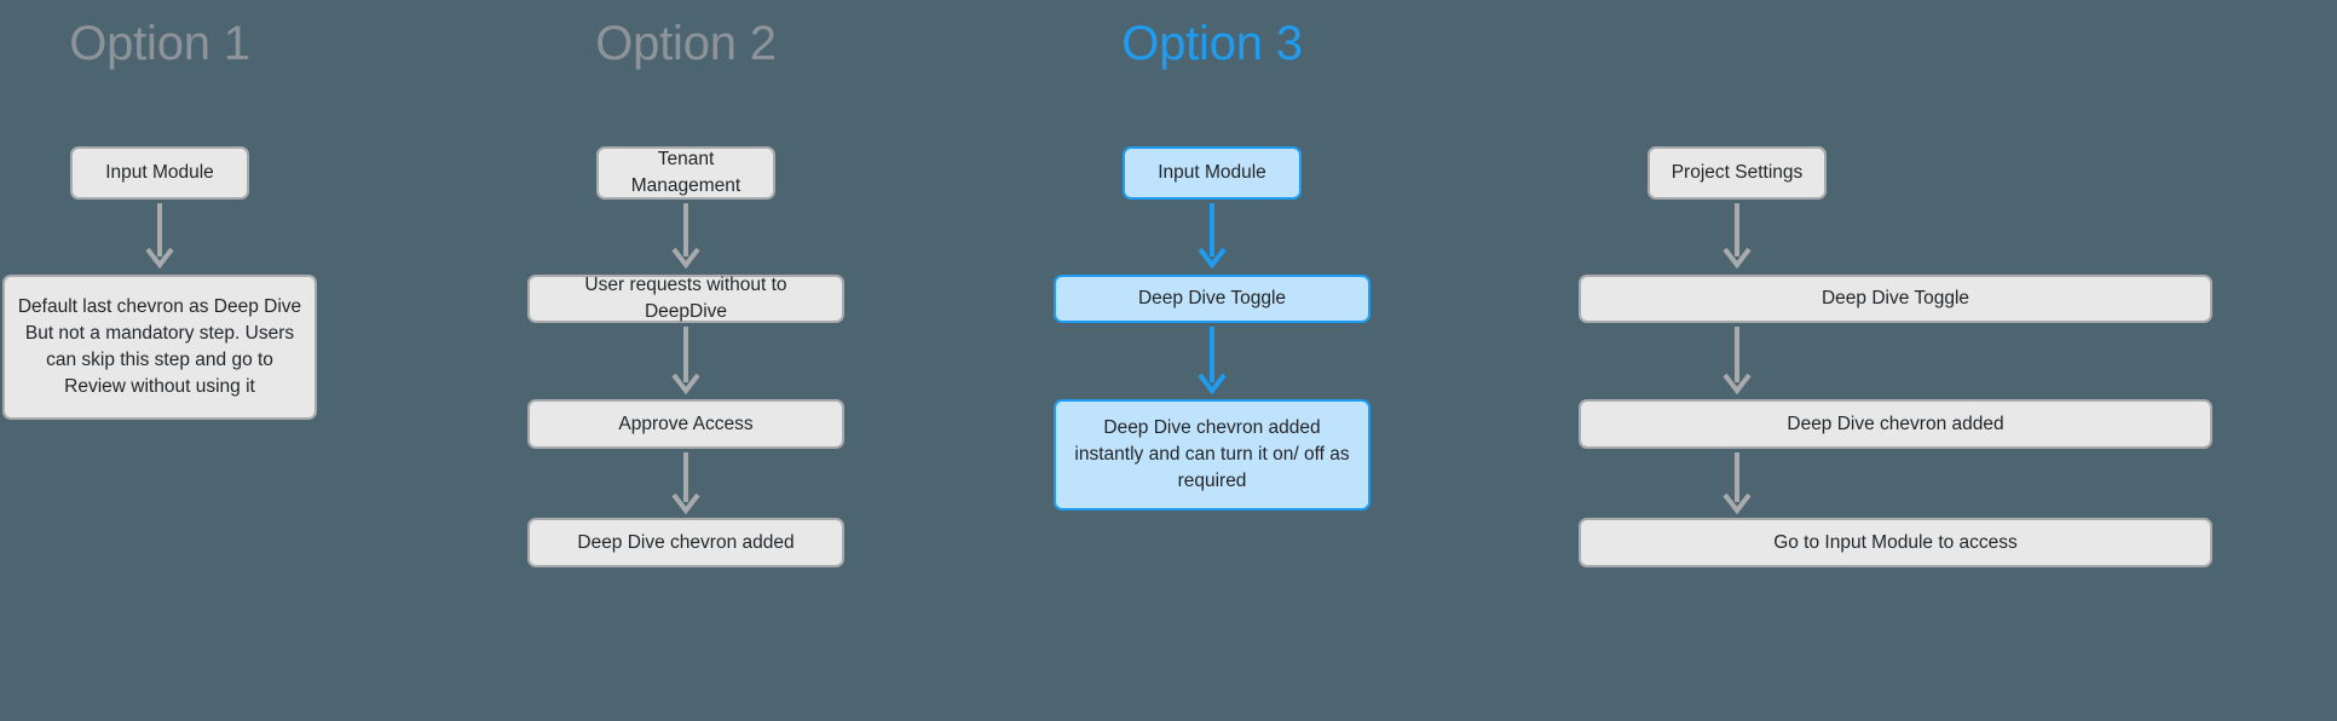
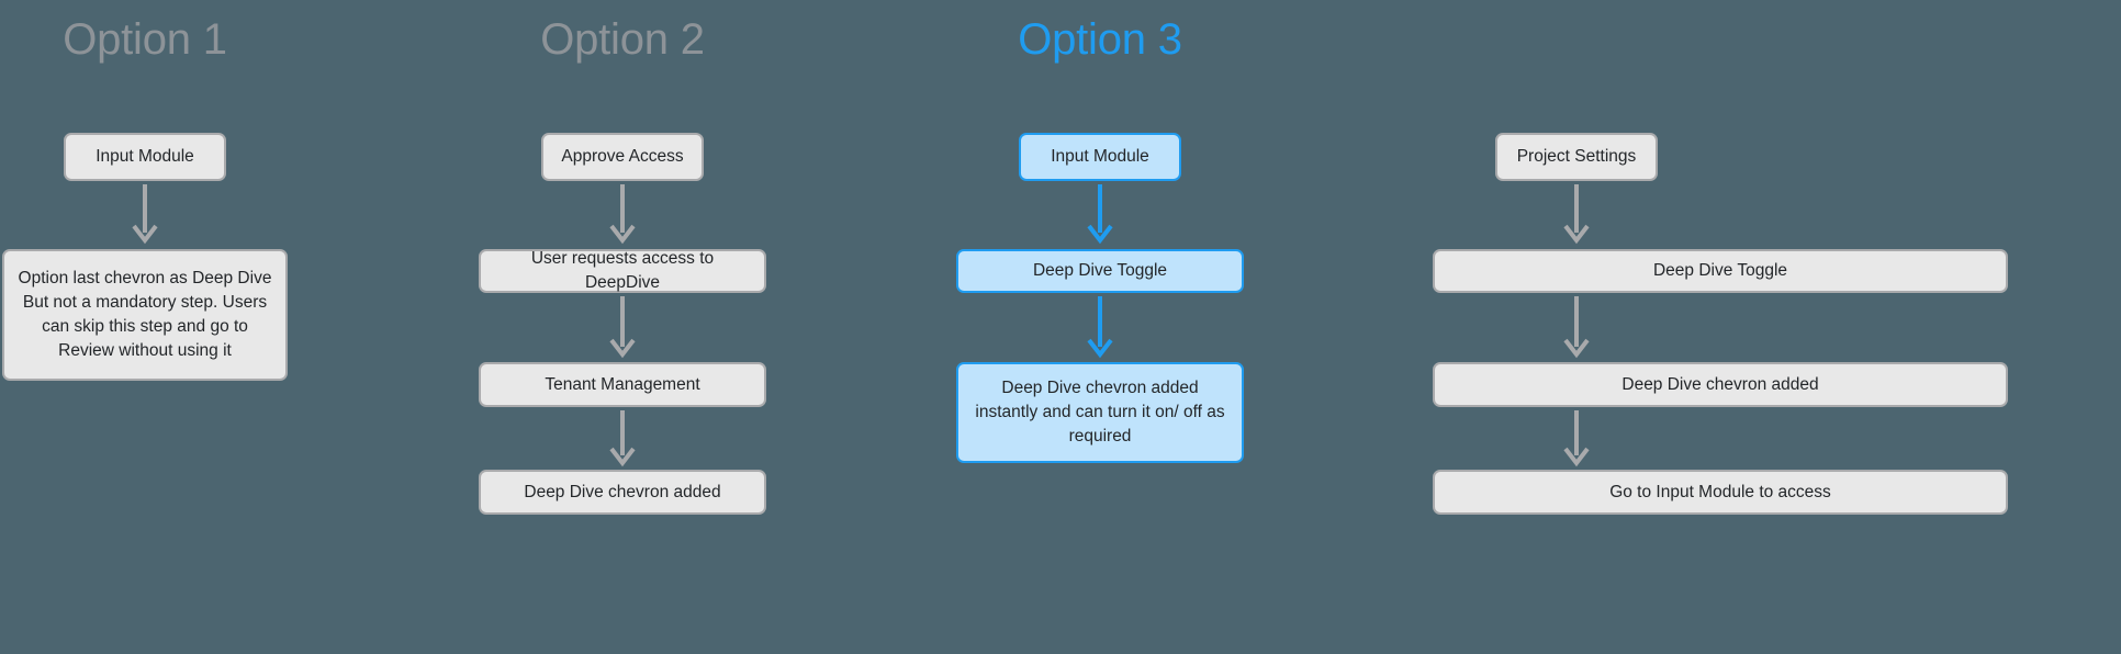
  Option 1
  Input Module
- Default last chevron as Deep Dive But not a mandatory step. Users can skip this step and go to Review without using it
+ Option last chevron as Deep Dive But not a mandatory step. Users can skip this step and go to Review without using it
  Option 2
- Tenant Management
+ Approve Access
- User requests without to DeepDive
+ User requests access to DeepDive
- Approve Access
+ Tenant Management
  Deep Dive chevron added
  Option 3
  Input Module
  Deep Dive Toggle
  Deep Dive chevron added instantly and can turn it on/ off as required
  Project Settings
  Deep Dive Toggle
  Deep Dive chevron added
  Go to Input Module to access
